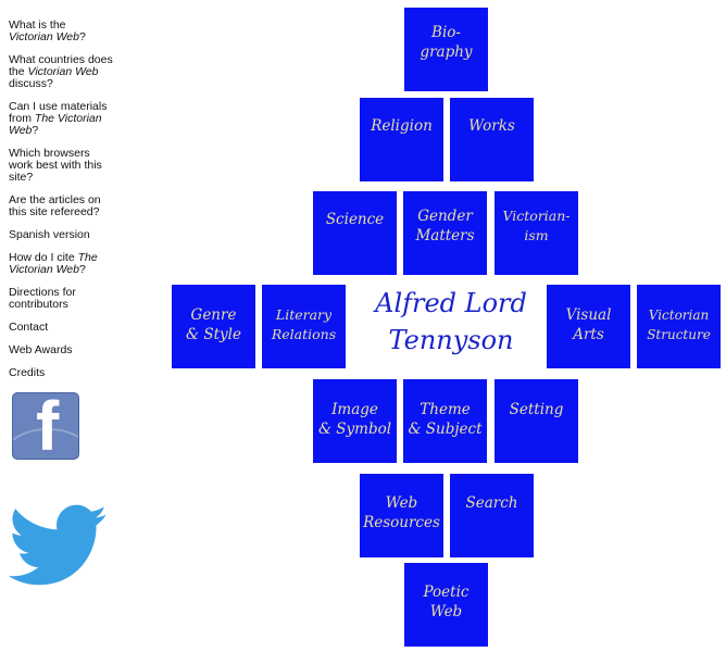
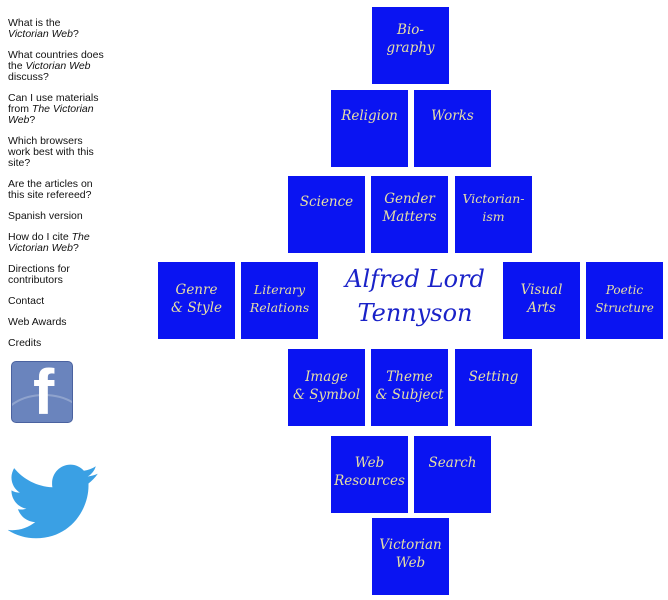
  What is the Victorian Web?
  What countries does the Victorian Web discuss?
  Can I use materials from The Victorian Web?
  Which browsers work best with this site?
  Are the articles on this site refereed?
  Spanish version
  How do I cite The Victorian Web?
  Directions for contributors
  Contact
  Web Awards
  Credits
  f
  Bio-
  graphy
  Religion
  Works
  Science
  Gender
  Matters
  Victorian-
  ism
  Genre
  & Style
  Literary
  Relations
  Alfred Lord
  Tennyson
  Visual
  Arts
- Victorian
+ Poetic
  Structure
  Image
  & Symbol
  Theme
  & Subject
  Setting
  Web
  Resources
  Search
- Poetic
+ Victorian
  Web
